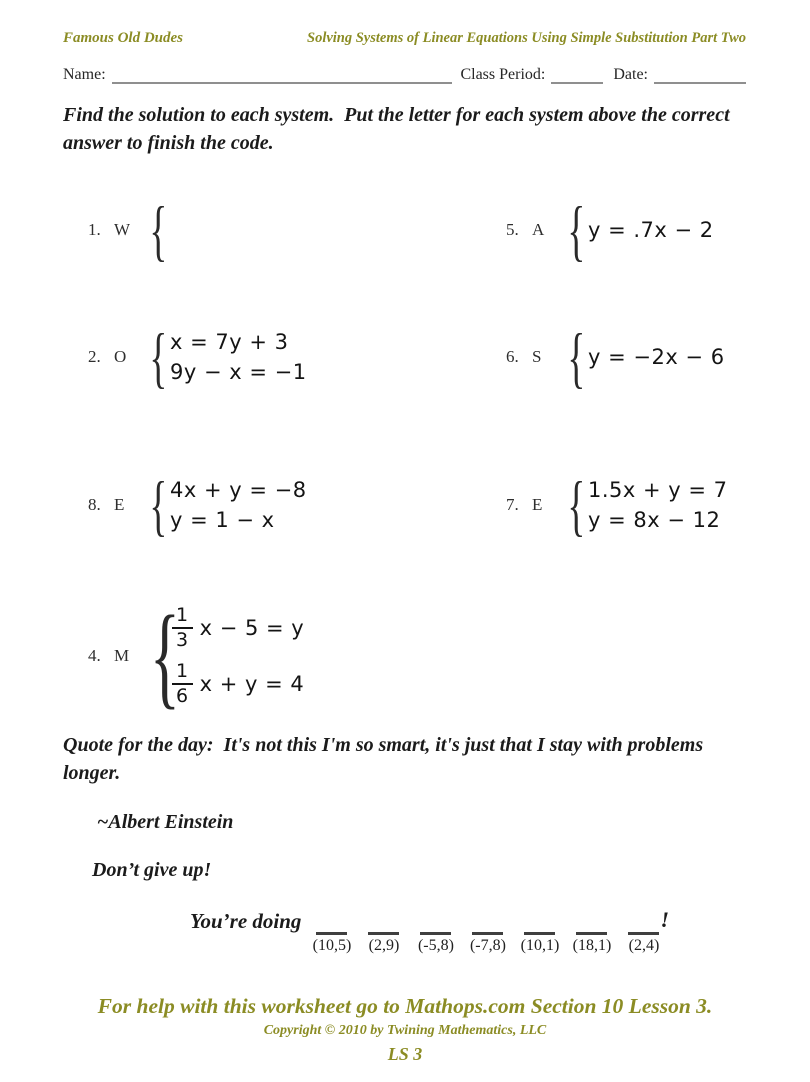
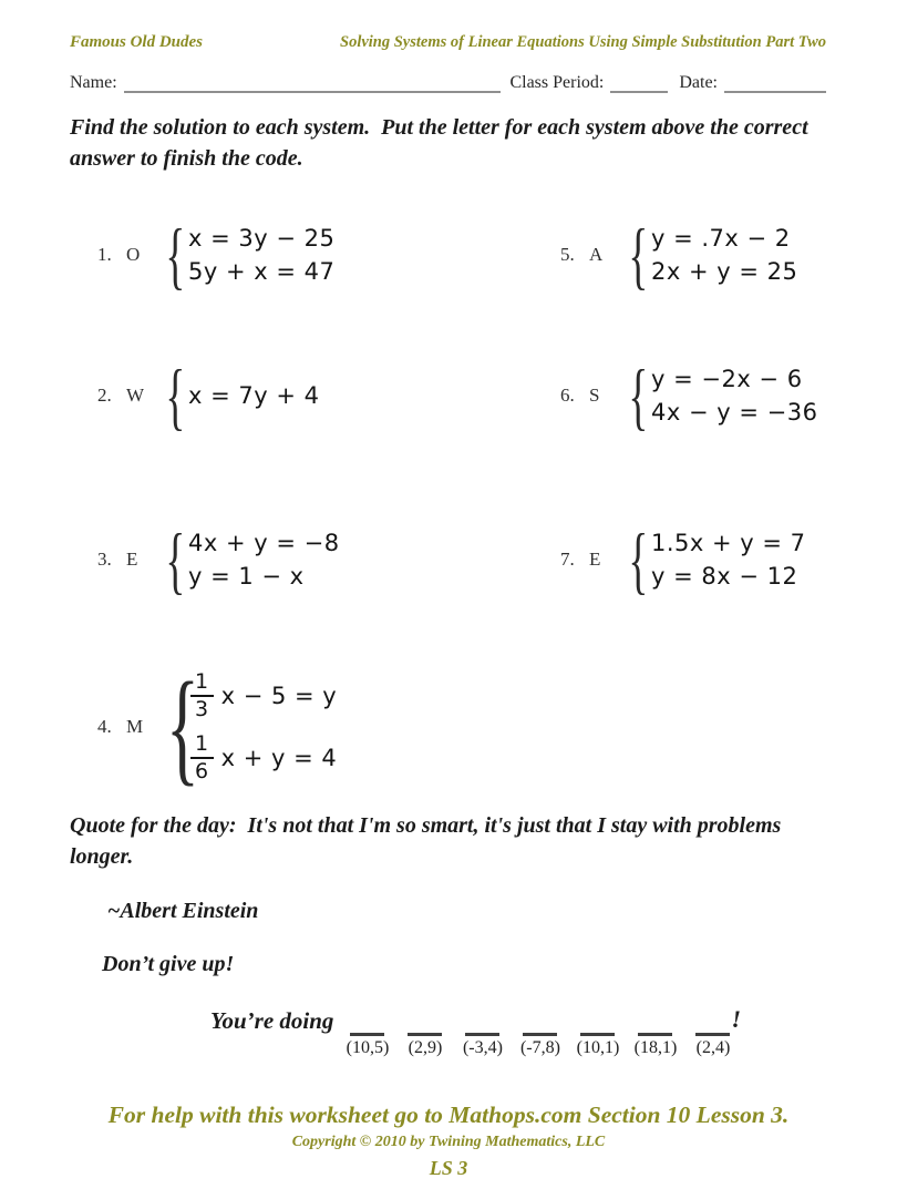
  Famous Old Dudes
  Solving Systems of Linear Equations Using Simple Substitution Part Two
  Name:
  Class Period:
  Date:
  Find the solution to each system. Put the letter for each system above the correct answer to finish the code.
  1.
- W
+ O
  {
+ x = 3y − 25
+ 5y + x = 47
  5.
  A
  {
  y = .7x − 2
+ 2x + y = 25
  2.
- O
+ W
  {
- x = 7y + 3
+ x = 7y + 4
- 9y − x = −1
  6.
  S
  {
  y = −2x − 6
+ 4x − y = −36
- 8.
+ 3.
  E
  {
  4x + y = −8
  y = 1 − x
  7.
  E
  {
  1.5x + y = 7
  y = 8x − 12
  4.
  M
  {
  1
  3
  x − 5 = y
  1
  6
  x + y = 4
- Quote for the day: It's not this I'm so smart, it's just that I stay with problems longer.
+ Quote for the day: It's not that I'm so smart, it's just that I stay with problems longer.
  ~Albert Einstein
  Don’t give up!
  You’re doing
  (10,5)
  (2,9)
- (-5,8)
+ (-3,4)
  (-7,8)
  (10,1)
  (18,1)
  (2,4)
  !
  For help with this worksheet go to Mathops.com Section 10 Lesson 3.
  Copyright © 2010 by Twining Mathematics, LLC
  LS 3
